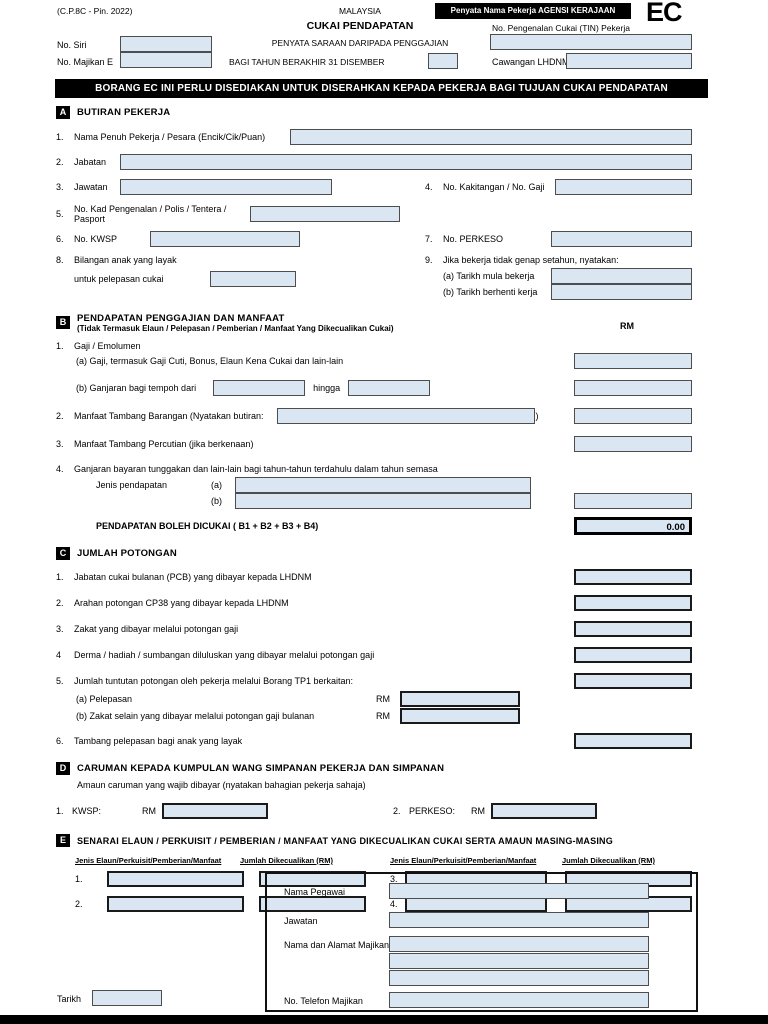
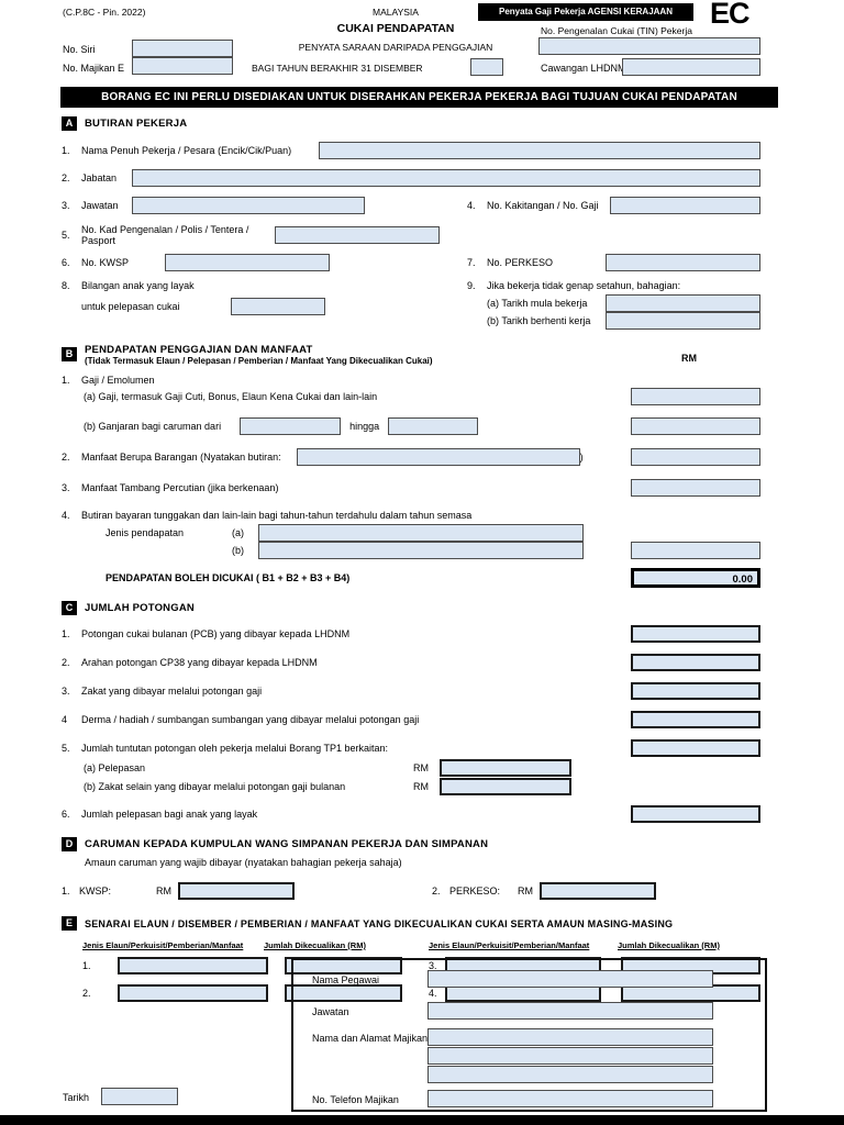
  (C.P.8C - Pin. 2022)
  MALAYSIA
- Penyata Nama Pekerja AGENSI KERAJAAN
+ Penyata Gaji Pekerja AGENSI KERAJAAN
  EC
  CUKAI PENDAPATAN
  No. Pengenalan Cukai (TIN) Pekerja
  No. Siri
  PENYATA SARAAN DARIPADA PENGGAJIAN
  No. Majikan E
  BAGI TAHUN BERAKHIR 31 DISEMBER
  Cawangan LHDN
- BORANG EC INI PERLU DISEDIAKAN UNTUK DISERAHKAN KEPADA PEKERJA BAGI TUJUAN CUKAI PENDAPATAN
+ BORANG EC INI PERLU DISEDIAKAN UNTUK DISERAHKAN PEKERJA PEKERJA BAGI TUJUAN CUKAI PENDAPATAN
  A
  BUTIRAN PEKERJA
  1.
  Nama Penuh Pekerja / Pesara (Encik/Cik/Puan)
  2.
  Jabatan
  3.
  Jawatan
  4.
  No. Kakitangan / No. Gaji
  5.
  No. Kad Pengenalan / Polis / Tentera / Pasport
  6.
  No. KWSP
  7.
  No. PERKESO
  8.
  Bilangan anak yang layak
  untuk pelepasan cukai
  9.
- Jika bekerja tidak genap setahun, nyatakan:
+ Jika bekerja tidak genap setahun, bahagian:
  (a) Tarikh mula bekerja
  (b) Tarikh berhenti kerja
  B
  PENDAPATAN PENGGAJIAN DAN MANFAAT
  (Tidak Termasuk Elaun / Pelepasan / Pemberian / Manfaat Yang Dikecualikan Cukai)
  RM
  1.
  Gaji / Emolumen
  (a) Gaji, termasuk Gaji Cuti, Bonus, Elaun Kena Cukai dan lain-lain
- (b) Ganjaran bagi tempoh dari
+ (b) Ganjaran bagi caruman dari
  hingga
  2.
- Manfaat Tambang Barangan (Nyatakan butiran:
+ Manfaat Berupa Barangan (Nyatakan butiran:
  )
  3.
  Manfaat Tambang Percutian (jika berkenaan)
  4.
- Ganjaran bayaran tunggakan dan lain-lain bagi tahun-tahun terdahulu dalam tahun semasa
+ Butiran bayaran tunggakan dan lain-lain bagi tahun-tahun terdahulu dalam tahun semasa
  Jenis pendapatan
  (a)
  (b)
  PENDAPATAN BOLEH DICUKAI ( B1 + B2 + B3 + B4)
  0.00
  C
  JUMLAH POTONGAN
  1.
- Jabatan cukai bulanan (PCB) yang dibayar kepada LHDNM
+ Potongan cukai bulanan (PCB) yang dibayar kepada LHDNM
  2.
  Arahan potongan CP38 yang dibayar kepada LHDNM
  3.
  Zakat yang dibayar melalui potongan gaji
  4
- Derma / hadiah / sumbangan diluluskan yang dibayar melalui potongan gaji
+ Derma / hadiah / sumbangan sumbangan yang dibayar melalui potongan gaji
  5.
  Jumlah tuntutan potongan oleh pekerja melalui Borang TP1 berkaitan:
  (a) Pelepasan
  RM
  (b) Zakat selain yang dibayar melalui potongan gaji bulanan
  RM
  6.
- Tambang pelepasan bagi anak yang layak
+ Jumlah pelepasan bagi anak yang layak
  D
  CARUMAN KEPADA KUMPULAN WANG SIMPANAN PEKERJA DAN SIMPANAN
  Amaun caruman yang wajib dibayar (nyatakan bahagian pekerja sahaja)
  1.
  KWSP:
  RM
  2.
  PERKESO:
  RM
  E
- SENARAI ELAUN / PERKUISIT / PEMBERIAN / MANFAAT YANG DIKECUALIKAN CUKAI SERTA AMAUN MASING-MASING
+ SENARAI ELAUN / DISEMBER / PEMBERIAN / MANFAAT YANG DIKECUALIKAN CUKAI SERTA AMAUN MASING-MASING
  Jenis Elaun/Perkuisit/Pemberian/Manfaat
  Jumlah Dikecualikan (RM)
  1.
  2.
  Jenis Elaun/Perkuisit/Pemberian/Manfaat
  Jumlah Dikecualikan (RM)
  3.
  4.
  Nama Pegawai
  Jawatan
  Nama dan Alamat Majikan
  No. Telefon Majikan
  Tarikh
